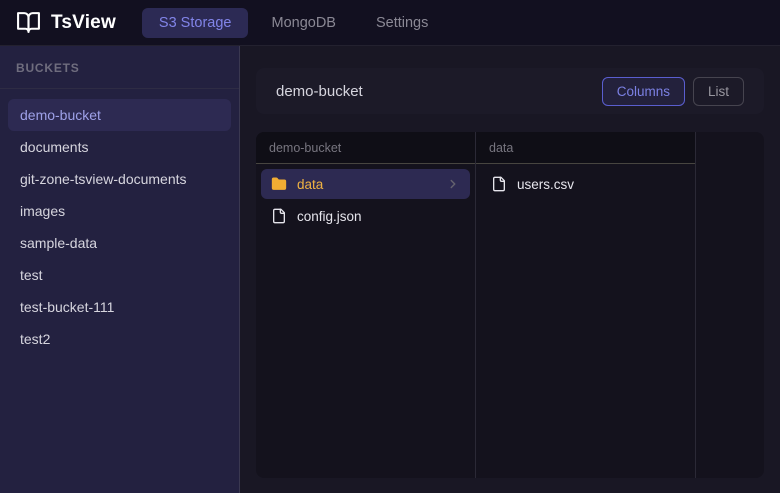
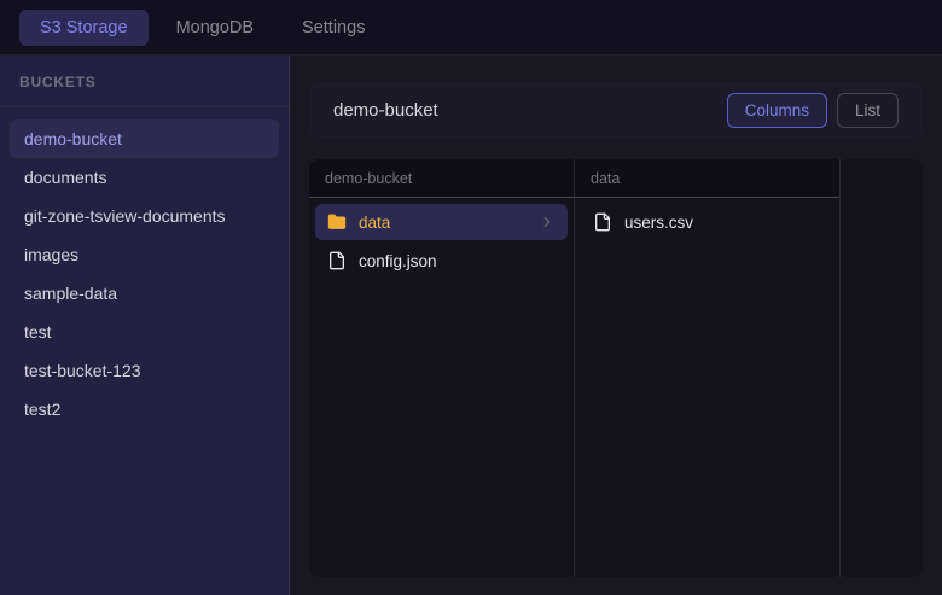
- TsView
  S3 Storage
  MongoDB
  Settings
  BUCKETS
  demo-bucket
  documents
  git-zone-tsview-documents
  images
  sample-data
  test
- test-bucket-111
+ test-bucket-123
  test2
  demo-bucket
  Columns
  List
  demo-bucket
  data
  config.json
  data
  users.csv
